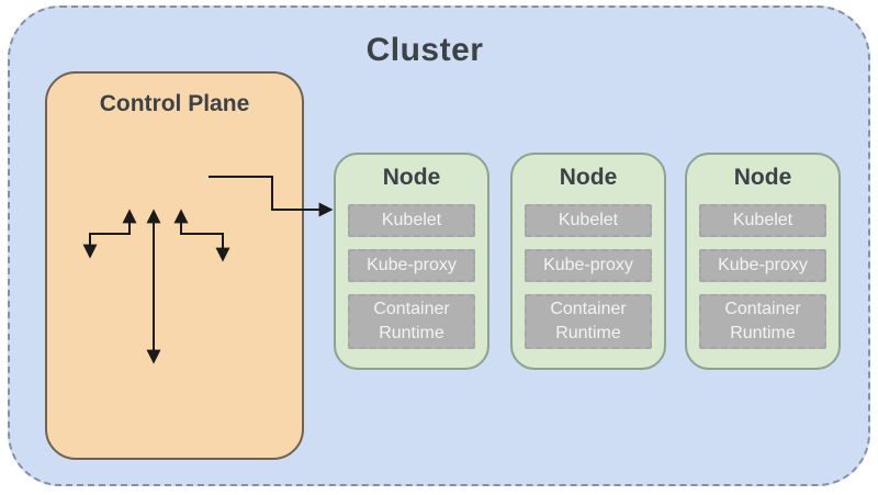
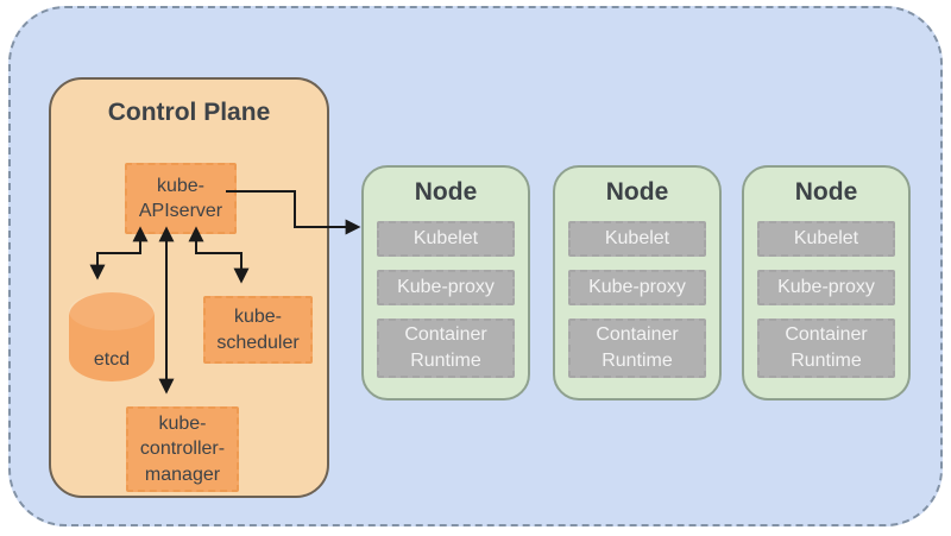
- Cluster
  Control Plane
+ kube-APIserver
+ etcd
+ kube-scheduler
+ kube-controller-manager
  Node
  Kubelet
  Kube-proxy
  Container Runtime
  Node
  Kubelet
  Kube-proxy
  Container Runtime
  Node
  Kubelet
  Kube-proxy
  Container Runtime
